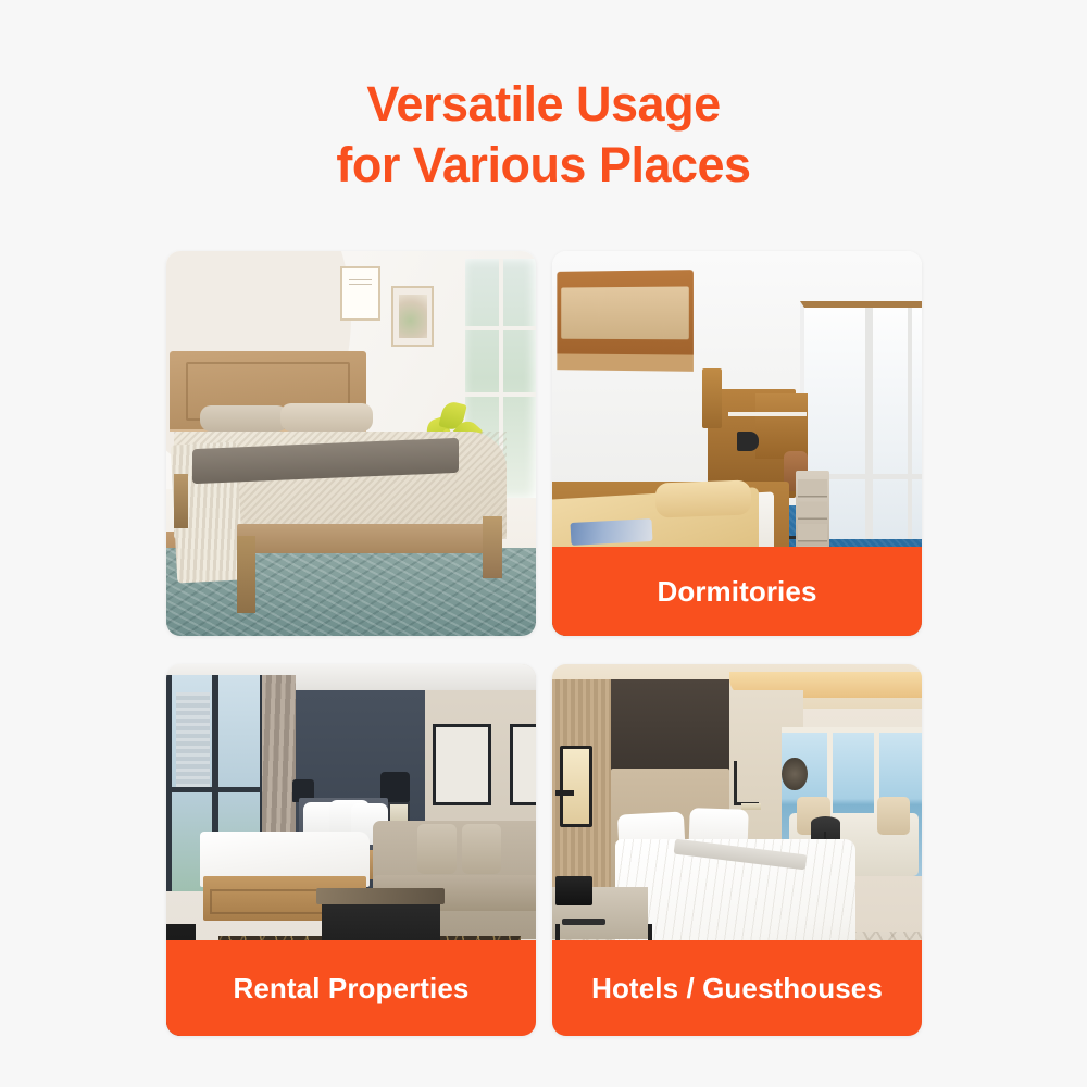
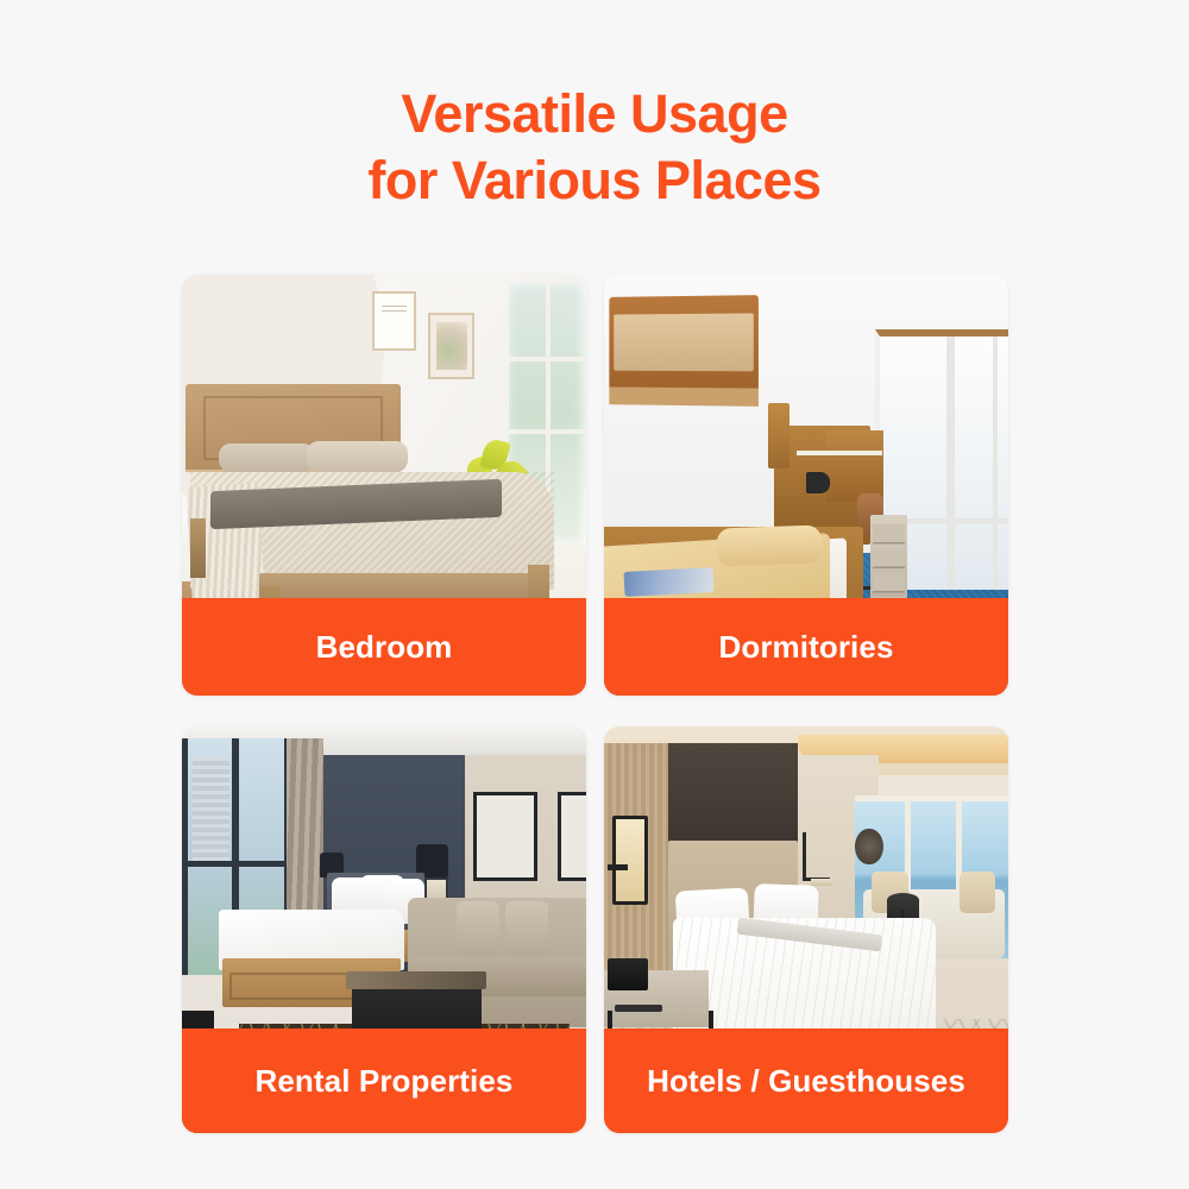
  Versatile Usage
  for Various Places
+ Bedroom
  Dormitories
  Rental Properties
  Hotels / Guesthouses
